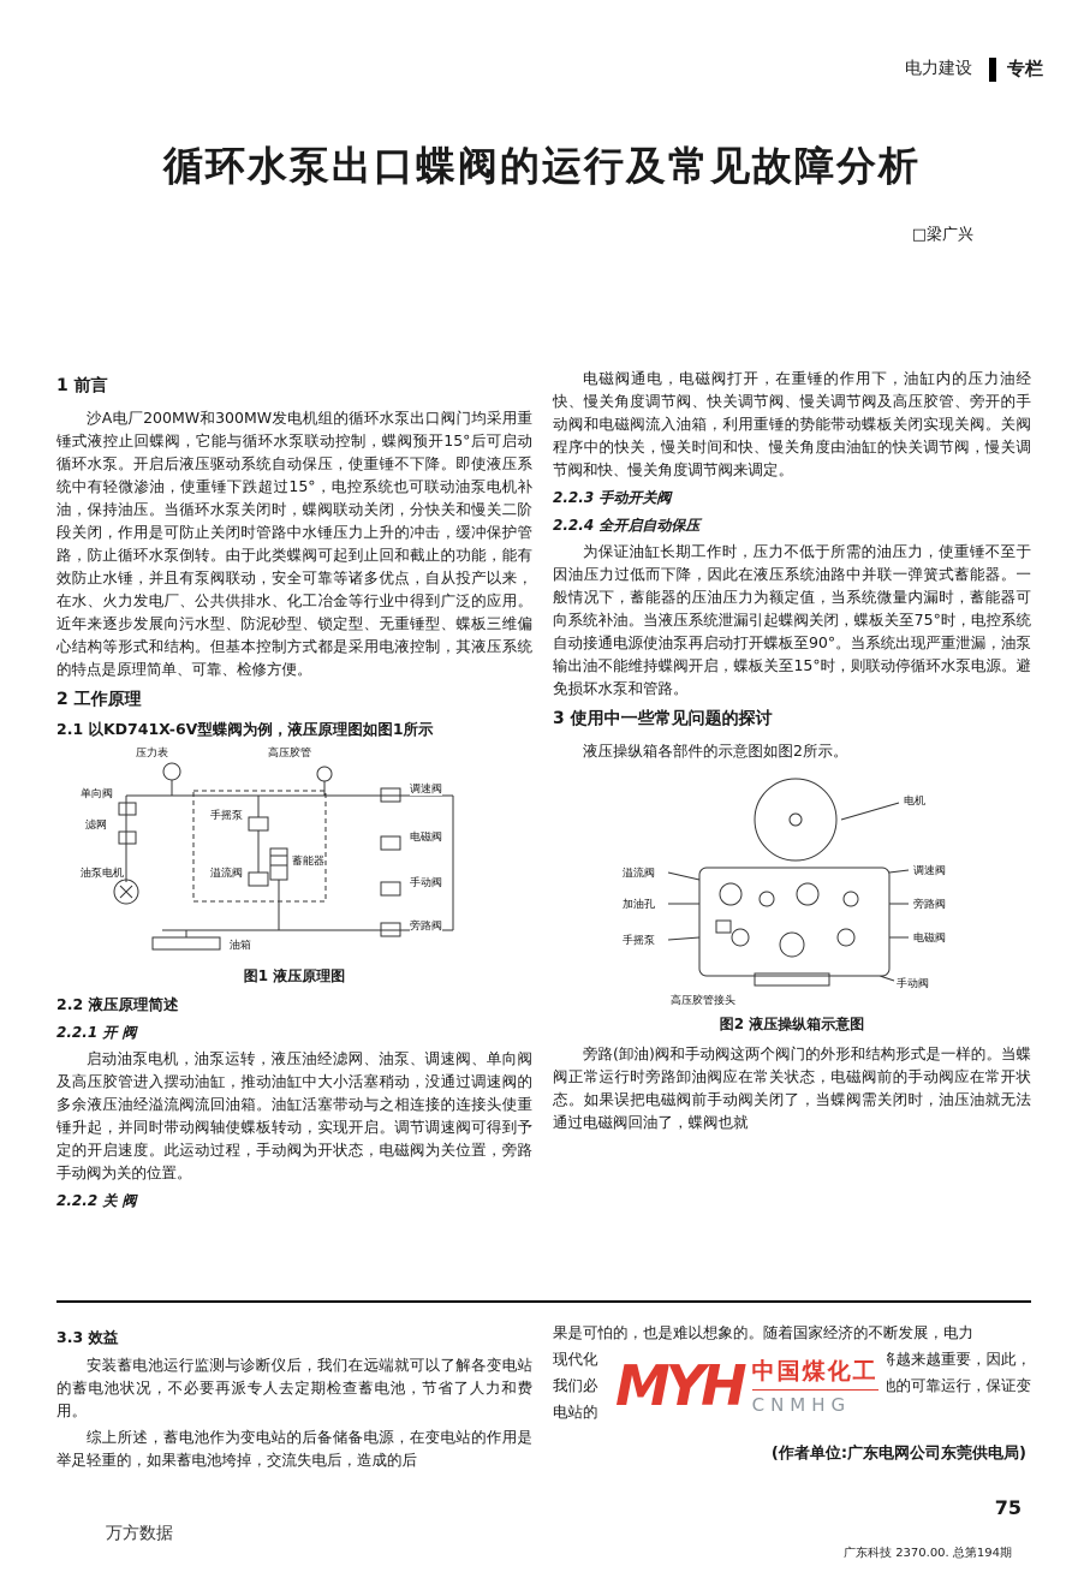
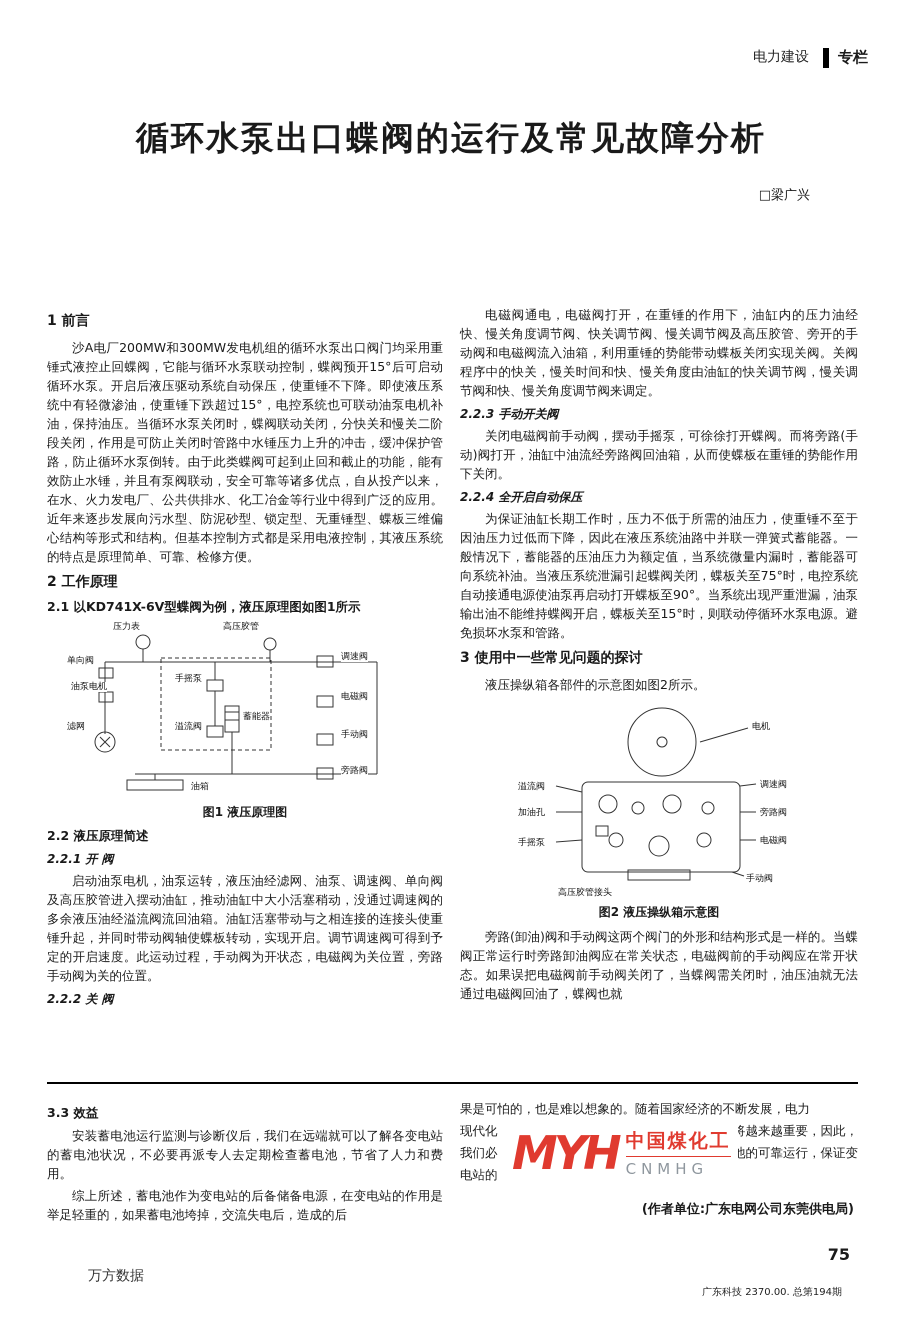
  电力建设
  专栏
  循环水泵出口蝶阀的运行及常见故障分析
  □梁广兴
  1 前言
  沙A电厂200MW和300MW发电机组的循环水泵出口阀门均采用重锤式液控止回蝶阀，它能与循环水泵联动控制，蝶阀预开15°后可启动循环水泵。开启后液压驱动系统自动保压，使重锤不下降。即使液压系统中有轻微渗油，使重锤下跌超过15°，电控系统也可联动油泵电机补油，保持油压。当循环水泵关闭时，蝶阀联动关闭，分快关和慢关二阶段关闭，作用是可防止关闭时管路中水锤压力上升的冲击，缓冲保护管路，防止循环水泵倒转。由于此类蝶阀可起到止回和截止的功能，能有效防止水锤，并且有泵阀联动，安全可靠等诸多优点，自从投产以来，在水、火力发电厂、公共供排水、化工冶金等行业中得到广泛的应用。近年来逐步发展向污水型、防泥砂型、锁定型、无重锤型、蝶板三维偏心结构等形式和结构。但基本控制方式都是采用电液控制，其液压系统的特点是原理简单、可靠、检修方便。
  2 工作原理
  2.1 以KD741X-6V型蝶阀为例，液压原理图如图1所示
  压力表
  高压胶管
  调速阀
  单向阀
- 滤网
+ 油泵电机
  手摇泵
  蓄能器
  电磁阀
  溢流阀
- 油泵电机
+ 滤网
  手动阀
  油箱
  旁路阀
  图1 液压原理图
  2.2 液压原理简述
  2.2.1 开 阀
  启动油泵电机，油泵运转，液压油经滤网、油泵、调速阀、单向阀及高压胶管进入摆动油缸，推动油缸中大小活塞稍动，没通过调速阀的多余液压油经溢流阀流回油箱。油缸活塞带动与之相连接的连接头使重锤升起，并同时带动阀轴使蝶板转动，实现开启。调节调速阀可得到予定的开启速度。此运动过程，手动阀为开状态，电磁阀为关位置，旁路手动阀为关的位置。
  2.2.2 关 阀
  电磁阀通电，电磁阀打开，在重锤的作用下，油缸内的压力油经快、慢关角度调节阀、快关调节阀、慢关调节阀及高压胶管、旁开的手动阀和电磁阀流入油箱，利用重锤的势能带动蝶板关闭实现关阀。关阀程序中的快关，慢关时间和快、慢关角度由油缸的快关调节阀，慢关调节阀和快、慢关角度调节阀来调定。
  2.2.3 手动开关阀
+ 关闭电磁阀前手动阀，摆动手摇泵，可徐徐打开蝶阀。而将旁路(手动)阀打开，油缸中油流经旁路阀回油箱，从而使蝶板在重锤的势能作用下关闭。
  2.2.4 全开启自动保压
  为保证油缸长期工作时，压力不低于所需的油压力，使重锤不至于因油压力过低而下降，因此在液压系统油路中并联一弹簧式蓄能器。一般情况下，蓄能器的压油压力为额定值，当系统微量内漏时，蓄能器可向系统补油。当液压系统泄漏引起蝶阀关闭，蝶板关至75°时，电控系统自动接通电源使油泵再启动打开蝶板至90°。当系统出现严重泄漏，油泵输出油不能维持蝶阀开启，蝶板关至15°时，则联动停循环水泵电源。避免损坏水泵和管路。
  3 使用中一些常见问题的探讨
  液压操纵箱各部件的示意图如图2所示。
  电机
  溢流阀
  调速阀
  加油孔
  旁路阀
  手摇泵
  电磁阀
  手动阀
  高压胶管接头
  图2 液压操纵箱示意图
  旁路(卸油)阀和手动阀这两个阀门的外形和结构形式是一样的。当蝶阀正常运行时旁路卸油阀应在常关状态，电磁阀前的手动阀应在常开状态。如果误把电磁阀前手动阀关闭了，当蝶阀需关闭时，油压油就无法通过电磁阀回油了，蝶阀也就
  3.3 效益
  安装蓄电池运行监测与诊断仪后，我们在远端就可以了解各变电站的蓄电池状况，不必要再派专人去定期检查蓄电池，节省了人力和费用。
  综上所述，蓄电池作为变电站的后备储备电源，在变电站的作用是举足轻重的，如果蓄电池垮掉，交流失电后，造成的后
  果是可怕的，也是难以想象的。随着国家经济的不断发展，电力
  现代化
  将越来越重要，因此，
  我们必
  池的可靠运行，保证变
  电站的
  MYH
  中国煤化工
  CNMHG
  (作者单位:广东电网公司东莞供电局)
  75
  万方数据
  广东科技 2370.00. 总第194期
